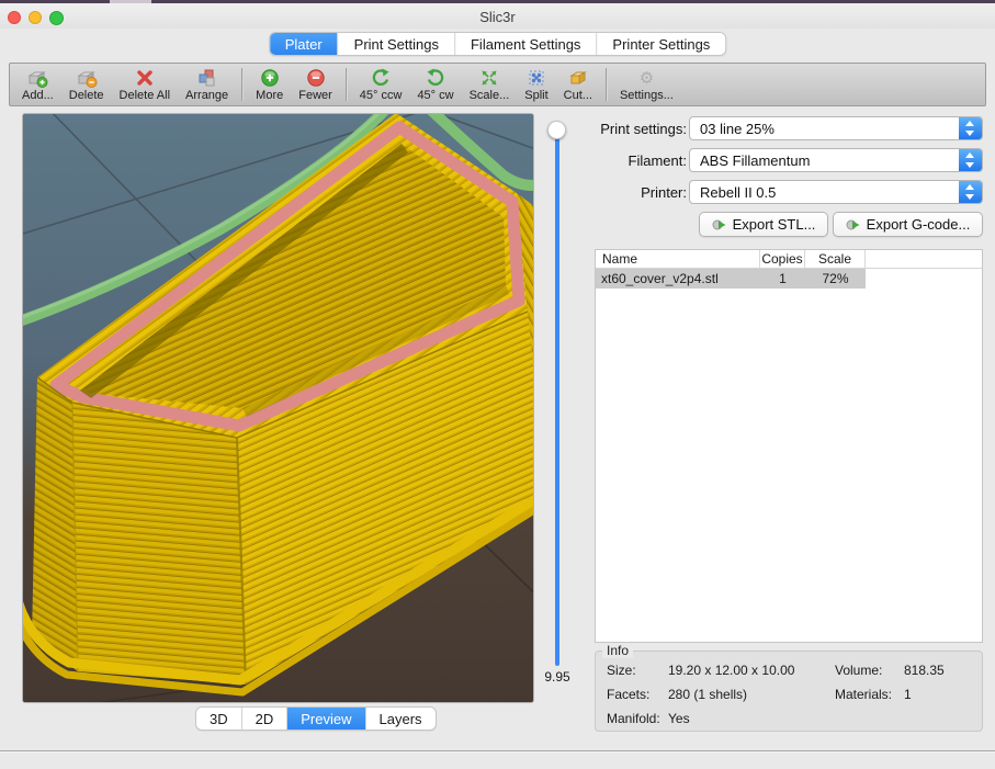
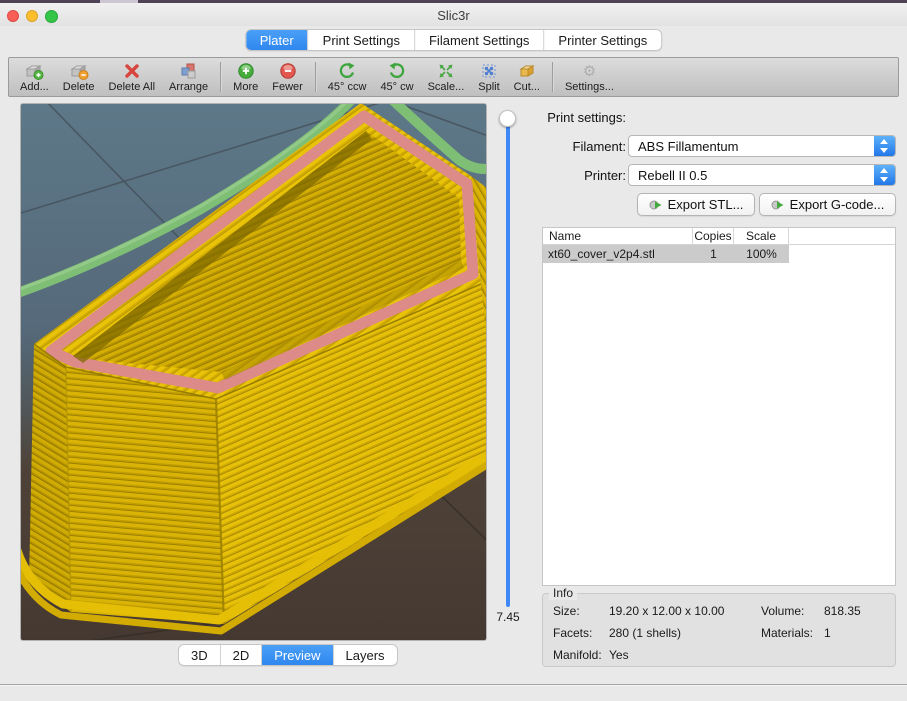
  Slic3r
  Plater
  Print Settings
  Filament Settings
  Printer Settings
  Add...
  Delete
  Delete All
  Arrange
  More
  Fewer
  45° ccw
  45° cw
  Scale...
  Split
  Cut...
  ⚙
  Settings...
- 9.95
+ 7.45
  3D
  2D
  Preview
  Layers
  Print settings:
- 03 line 25%
  Filament:
  ABS Fillamentum
  Printer:
  Rebell II 0.5
  Export STL...
  Export G-code...
  Name
  Copies
  Scale
  xt60_cover_v2p4.stl
  1
- 72%
+ 100%
  Info
  Size:
  19.20 x 12.00 x 10.00
  Volume:
  818.35
  Facets:
  280 (1 shells)
  Materials:
  1
  Manifold:
  Yes
